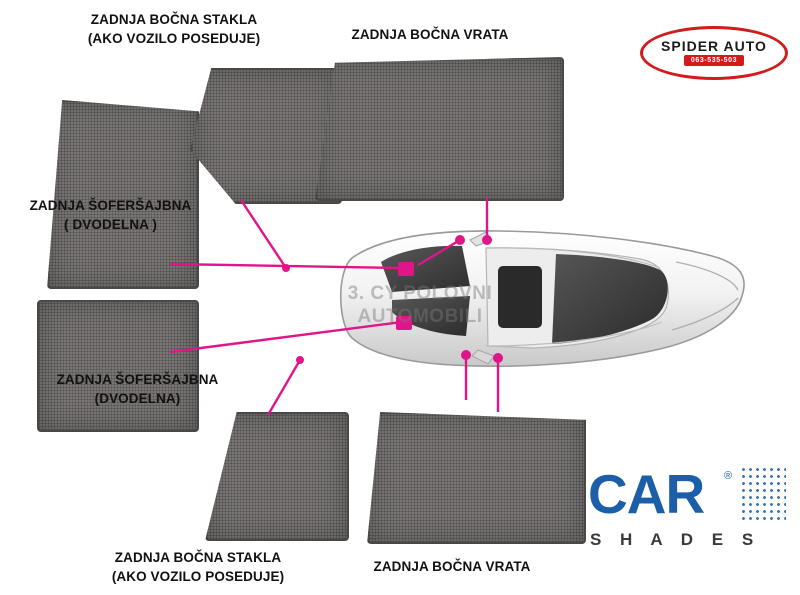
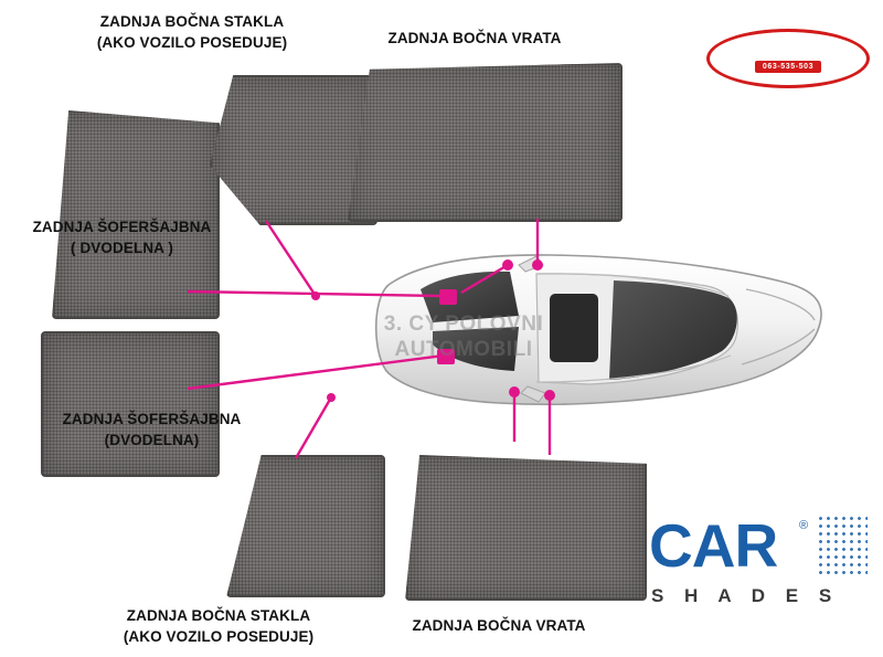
  3. CY POLOVNI AUTOMOBILI
  ZADNJA BOČNA STAKLA
  (AKO VOZILO POSEDUJE)
  ZADNJA BOČNA VRATA
  ZADNJA ŠOFERŠAJBNA
  ( DVODELNA )
  ZADNJA ŠOFERŠAJBNA
  (DVODELNA)
  ZADNJA BOČNA STAKLA
  (AKO VOZILO POSEDUJE)
  ZADNJA BOČNA VRATA
- SPIDER AUTO
  CAR
  ®
  S H A D E S
